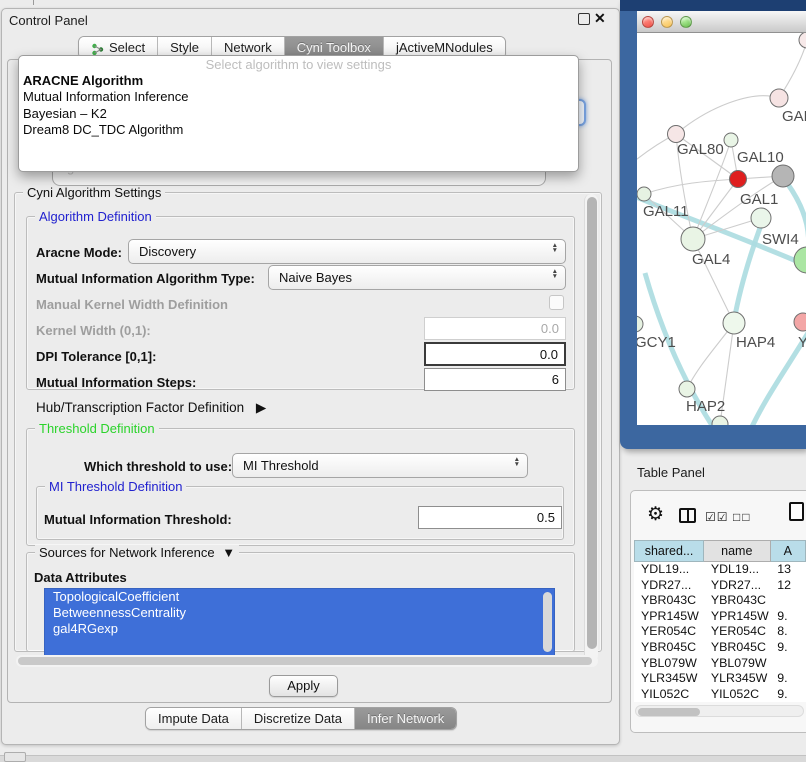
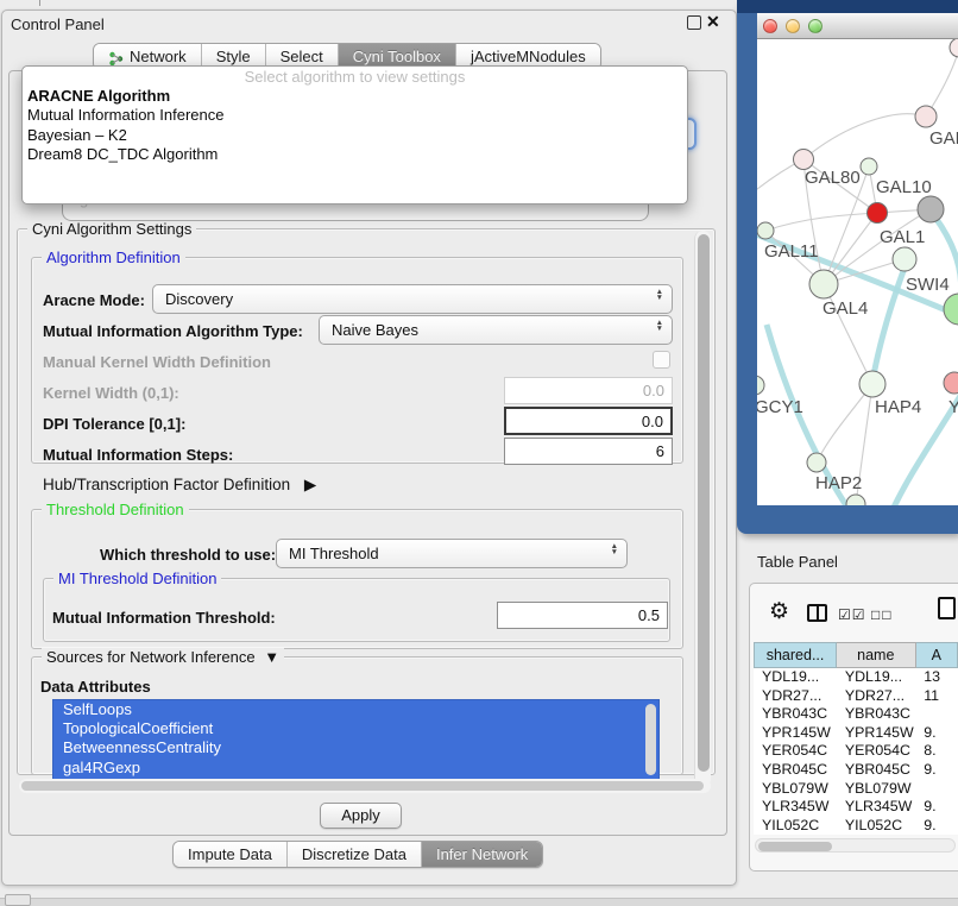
  Control Panel
  ✕
- Select
+ Network
  Style
- Network
+ Select
  Cyni Toolbox
  jActiveMNodules
  Select algorithm to view settings
  ARACNE Algorithm
  Mutual Information Inference
  Bayesian – K2
  Dream8 DC_TDC Algorithm
  Cyni Algorithm Settings
  Algorithm Definition
  Aracne Mode:
  Discovery
  Mutual Information Algorithm Type:
  Naive Bayes
  Manual Kernel Width Definition
  Kernel Width (0,1):
  0.0
  DPI Tolerance [0,1]:
  0.0
  Mutual Information Steps:
  6
  Hub/Transcription Factor Definition ▶
  Threshold Definition
  Which threshold to use:
  MI Threshold
  MI Threshold Definition
  Mutual Information Threshold:
  0.5
  Sources for Network Inference ▼
  Data Attributes
+ SelfLoops
  TopologicalCoefficient
  BetweennessCentrality
  gal4RGexp
  Apply
  Impute Data
  Discretize Data
  Infer Network
  GAL80
  GAL10
  GAL1
  GAL11
  SWI4
  GAL4
  GCY1
  HAP4
  Y
  HAP2
  Table Panel
  ⚙
  ☑☑
  □□
  shared...
  name
  A
  YDL19...
  YDL19...
  13
  YDR27...
  YDR27...
- 12
+ 11
  YBR043C
  YBR043C
  YPR145W
  YPR145W
  9.
  YER054C
  YER054C
  8.
  YBR045C
  YBR045C
  9.
  YBL079W
  YBL079W
  YLR345W
  YLR345W
  9.
  YIL052C
  YIL052C
  9.
